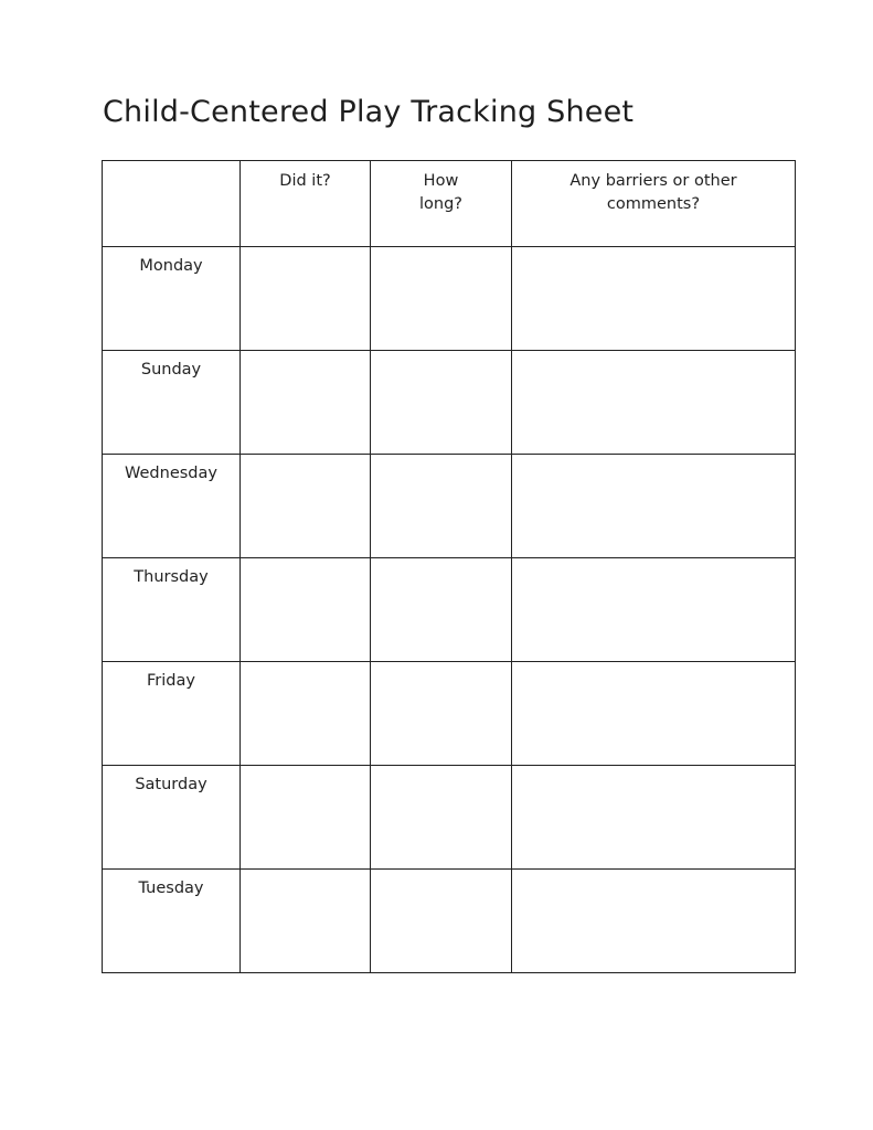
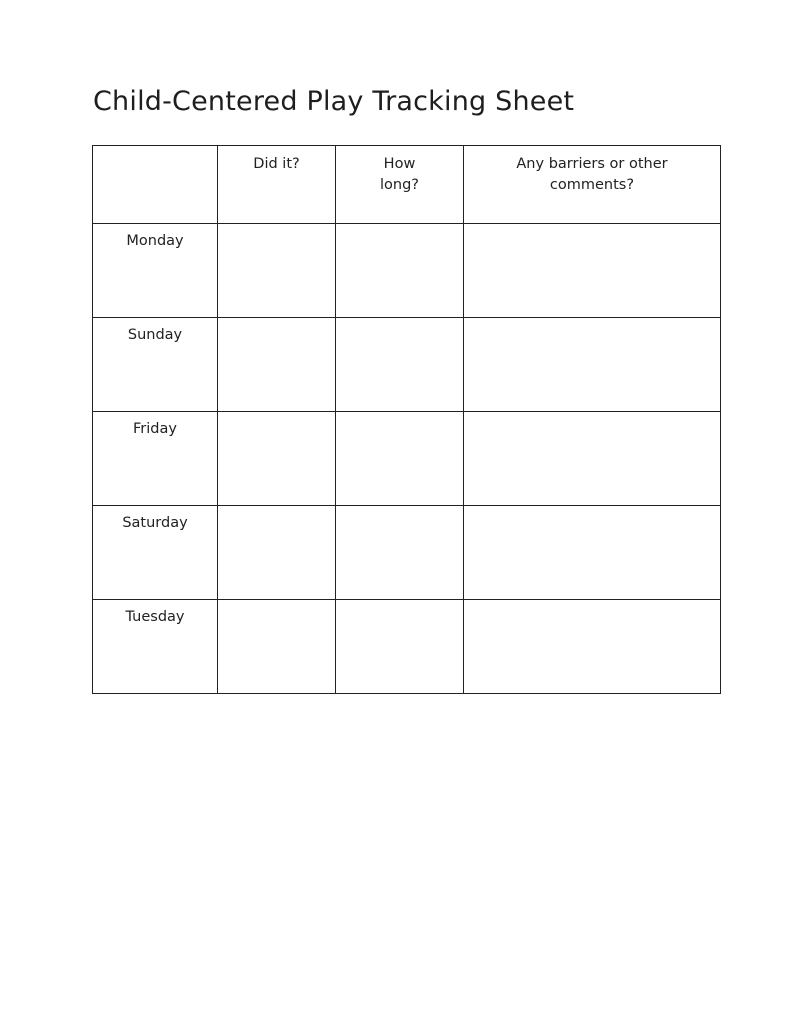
  Child-Centered Play Tracking Sheet
  	Did it?	How long?	Any barriers or other comments?
  Monday
  Sunday
- Wednesday
- Thursday
  Friday
  Saturday
  Tuesday
